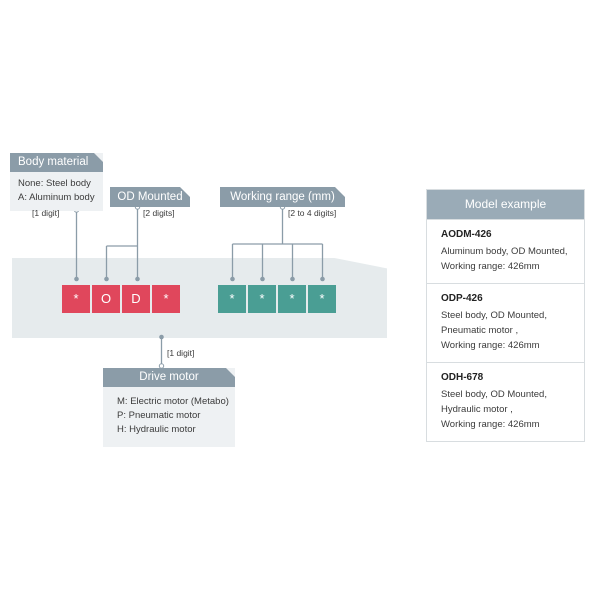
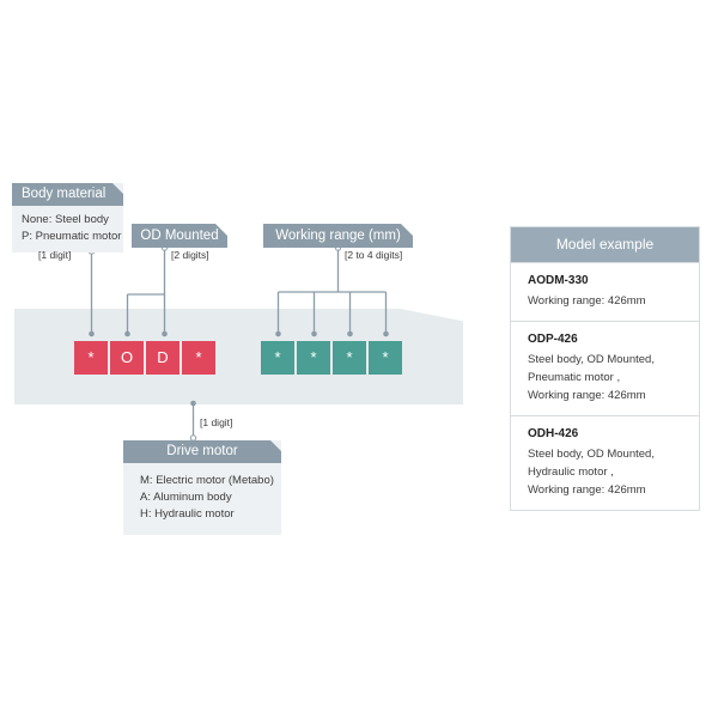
  Body material
  None: Steel body
- A: Aluminum body
+ P: Pneumatic motor
  [1 digit]
  OD Mounted
  [2 digits]
  Working range (mm)
  [2 to 4 digits]
  Drive motor
  M: Electric motor (Metabo)
- P: Pneumatic motor
+ A: Aluminum body
  H: Hydraulic motor
  [1 digit]
  *
  O
  D
  *
  *
  *
  *
  *
  Model example
- AODM-426
+ AODM-330
- Aluminum body, OD Mounted,
  Working range: 426mm
  ODP-426
  Steel body, OD Mounted,
  Pneumatic motor ,
  Working range: 426mm
- ODH-678
+ ODH-426
  Steel body, OD Mounted,
  Hydraulic motor ,
  Working range: 426mm
